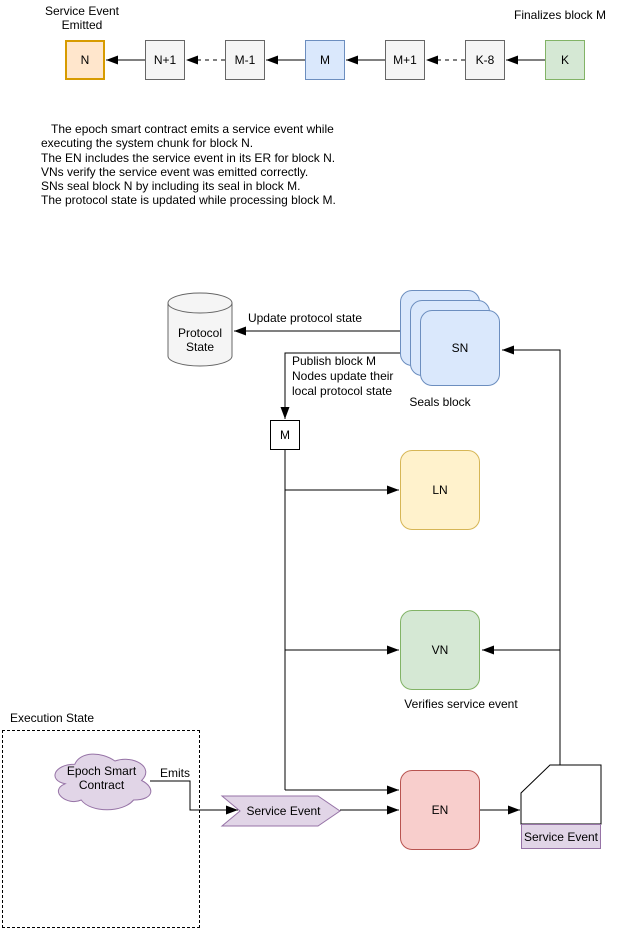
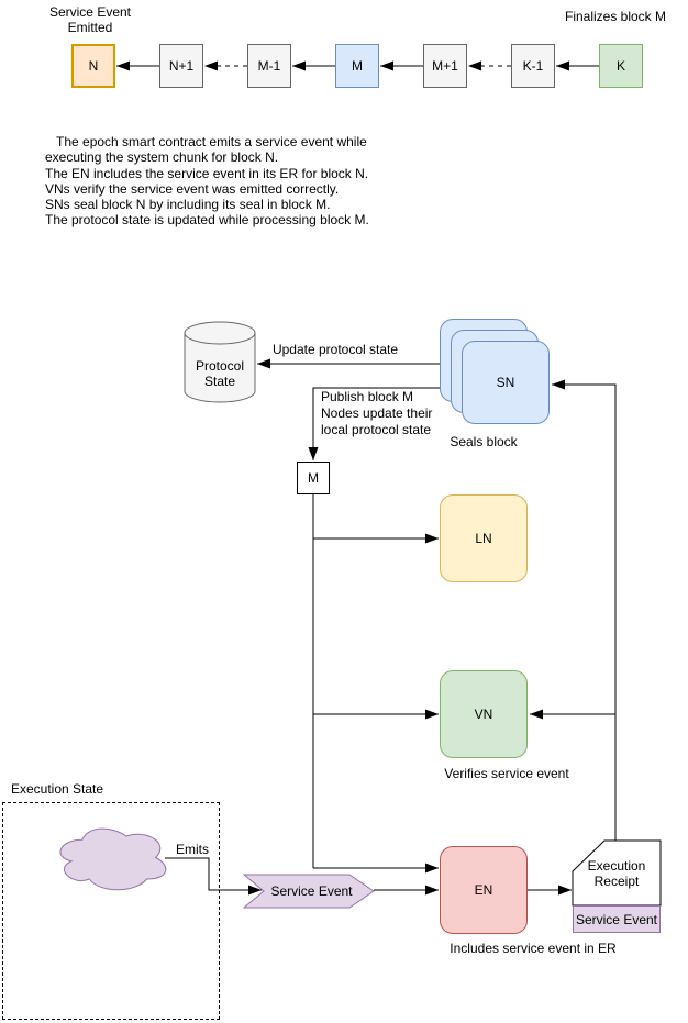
  Service Event
  Emitted
  Finalizes block M
  N
  N+1
  M-1
  M
  M+1
- K-8
+ K-1
  K
  The epoch smart contract emits a service event while
  executing the system chunk for block N.
  The EN includes the service event in its ER for block N.
  VNs verify the service event was emitted correctly.
  SNs seal block N by including its seal in block M.
  The protocol state is updated while processing block M.
  Update protocol state
  Publish block M
  Nodes update their
  local protocol state
  Protocol
  State
  SN
  Seals block
  M
  LN
  VN
  Verifies service event
  EN
+ Includes service event in ER
  Execution State
- Epoch Smart
- Contract
  Emits
  Service Event
+ Execution
+ Receipt
  Service Event
